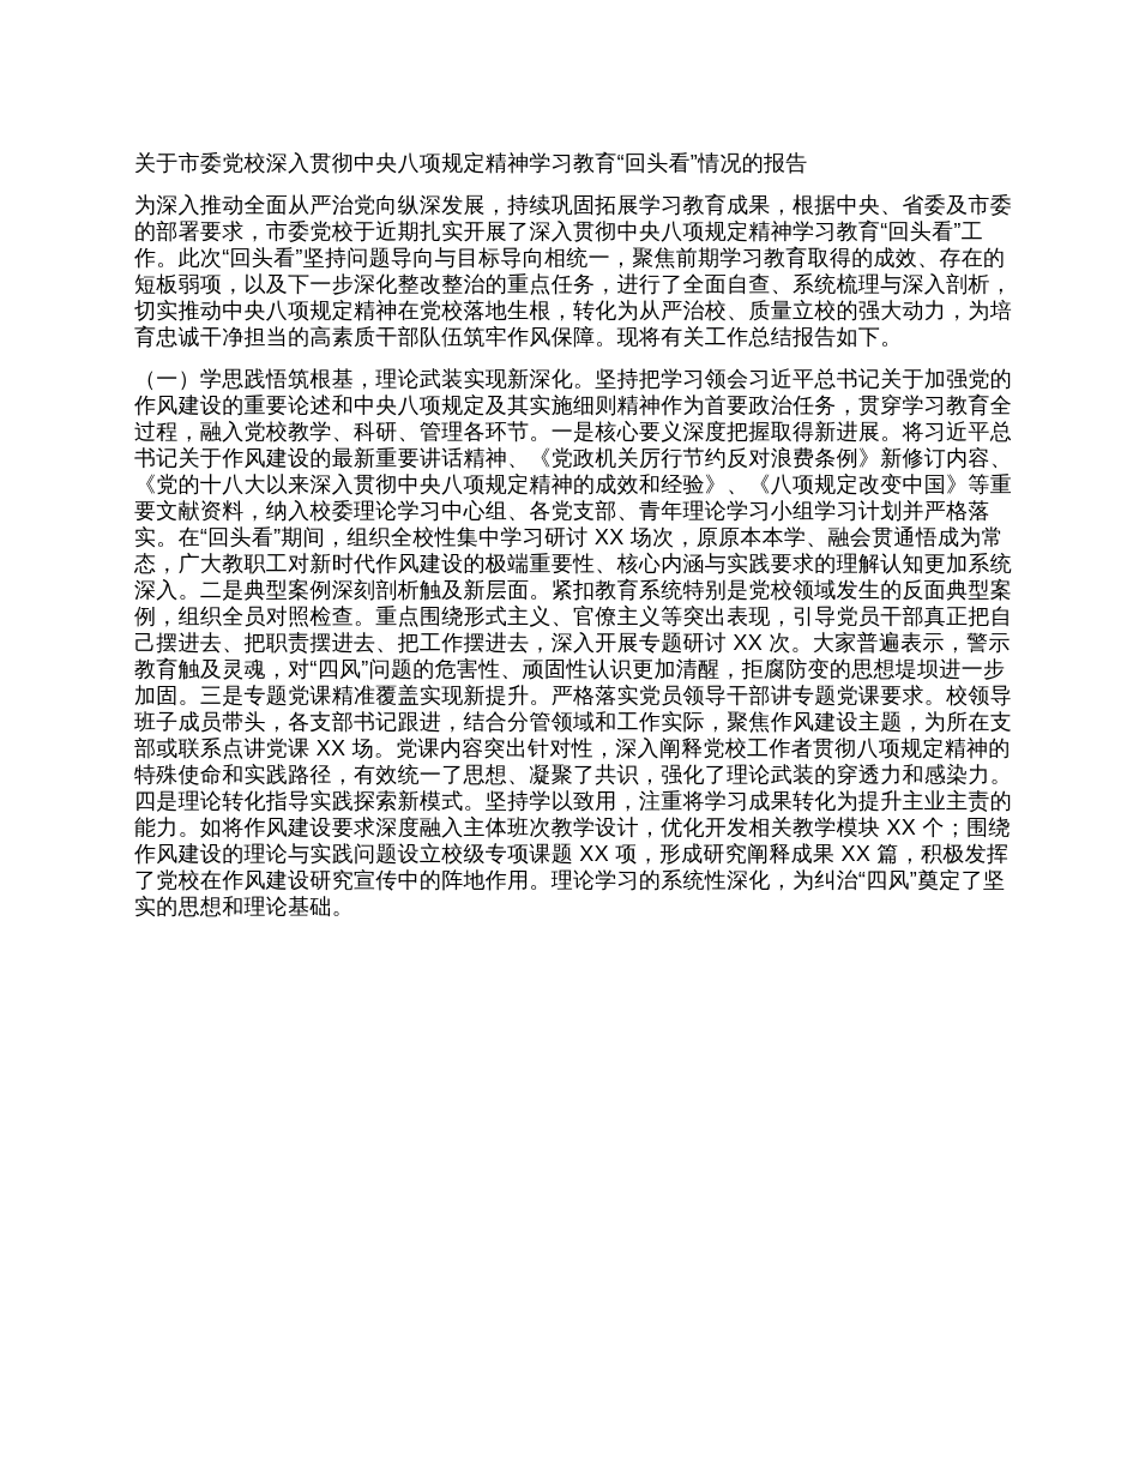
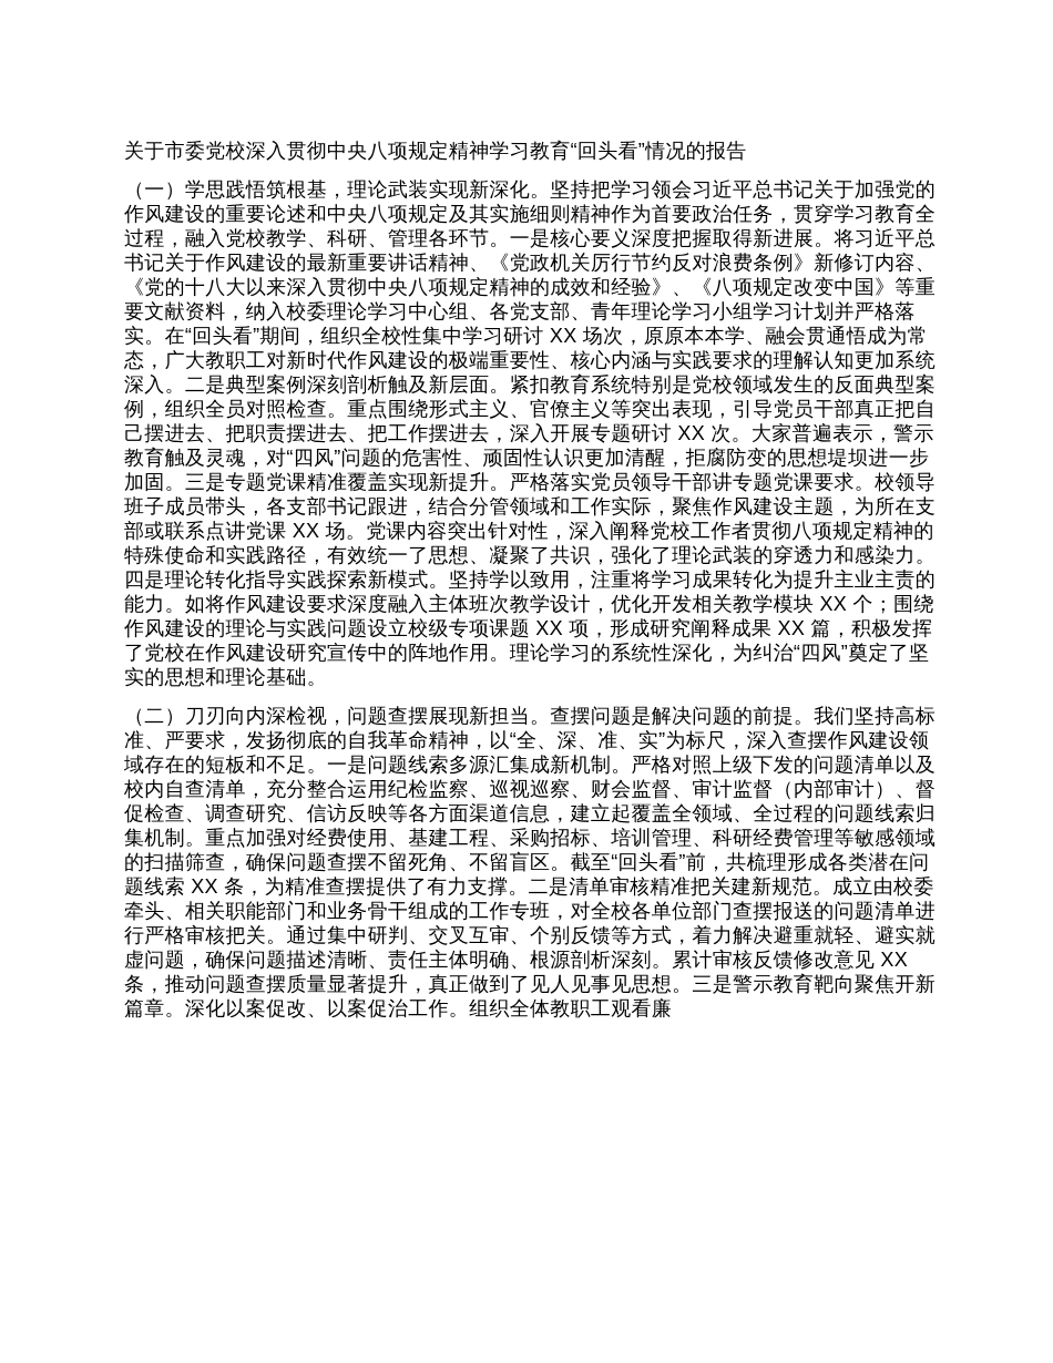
  关于市委党校深入贯彻中央八项规定精神学习教育“回头看”情况的报告
- 为深入推动全面从严治党向纵深发展，持续巩固拓展学习教育成果，根据中央、省委及市委的部署要求，市委党校于近期扎实开展了深入贯彻中央八项规定精神学习教育“回头看”工作。此次“回头看”坚持问题导向与目标导向相统一，聚焦前期学习教育取得的成效、存在的短板弱项，以及下一步深化整改整治的重点任务，进行了全面自查、系统梳理与深入剖析，切实推动中央八项规定精神在党校落地生根，转化为从严治校、质量立校的强大动力，为培育忠诚干净担当的高素质干部队伍筑牢作风保障。现将有关工作总结报告如下。
  （一）学思践悟筑根基，理论武装实现新深化。坚持把学习领会习近平总书记关于加强党的作风建设的重要论述和中央八项规定及其实施细则精神作为首要政治任务，贯穿学习教育全过程，融入党校教学、科研、管理各环节。一是核心要义深度把握取得新进展。将习近平总书记关于作风建设的最新重要讲话精神、《党政机关厉行节约反对浪费条例》新修订内容、《党的十八大以来深入贯彻中央八项规定精神的成效和经验》、《八项规定改变中国》等重要文献资料，纳入校委理论学习中心组、各党支部、青年理论学习小组学习计划并严格落实。在“回头看”期间，组织全校性集中学习研讨 XX 场次，原原本本学、融会贯通悟成为常态，广大教职工对新时代作风建设的极端重要性、核心内涵与实践要求的理解认知更加系统深入。二是典型案例深刻剖析触及新层面。紧扣教育系统特别是党校领域发生的反面典型案例，组织全员对照检查。重点围绕形式主义、官僚主义等突出表现，引导党员干部真正把自己摆进去、把职责摆进去、把工作摆进去，深入开展专题研讨 XX 次。大家普遍表示，警示教育触及灵魂，对“四风”问题的危害性、顽固性认识更加清醒，拒腐防变的思想堤坝进一步加固。三是专题党课精准覆盖实现新提升。严格落实党员领导干部讲专题党课要求。校领导班子成员带头，各支部书记跟进，结合分管领域和工作实际，聚焦作风建设主题，为所在支部或联系点讲党课 XX 场。党课内容突出针对性，深入阐释党校工作者贯彻八项规定精神的特殊使命和实践路径，有效统一了思想、凝聚了共识，强化了理论武装的穿透力和感染力。四是理论转化指导实践探索新模式。坚持学以致用，注重将学习成果转化为提升主业主责的能力。如将作风建设要求深度融入主体班次教学设计，优化开发相关教学模块 XX 个；围绕作风建设的理论与实践问题设立校级专项课题 XX 项，形成研究阐释成果 XX 篇，积极发挥了党校在作风建设研究宣传中的阵地作用。理论学习的系统性深化，为纠治“四风”奠定了坚实的思想和理论基础。
+ （二）刀刃向内深检视，问题查摆展现新担当。查摆问题是解决问题的前提。我们坚持高标准、严要求，发扬彻底的自我革命精神，以“全、深、准、实”为标尺，深入查摆作风建设领域存在的短板和不足。一是问题线索多源汇集成新机制。严格对照上级下发的问题清单以及校内自查清单，充分整合运用纪检监察、巡视巡察、财会监督、审计监督（内部审计）、督促检查、调查研究、信访反映等各方面渠道信息，建立起覆盖全领域、全过程的问题线索归集机制。重点加强对经费使用、基建工程、采购招标、培训管理、科研经费管理等敏感领域的扫描筛查，确保问题查摆不留死角、不留盲区。截至“回头看”前，共梳理形成各类潜在问题线索 XX 条，为精准查摆提供了有力支撑。二是清单审核精准把关建新规范。成立由校委牵头、相关职能部门和业务骨干组成的工作专班，对全校各单位部门查摆报送的问题清单进行严格审核把关。通过集中研判、交叉互审、个别反馈等方式，着力解决避重就轻、避实就虚问题，确保问题描述清晰、责任主体明确、根源剖析深刻。累计审核反馈修改意见 XX 条，推动问题查摆质量显著提升，真正做到了见人见事见思想。三是警示教育靶向聚焦开新篇章。深化以案促改、以案促治工作。组织全体教职工观看廉
